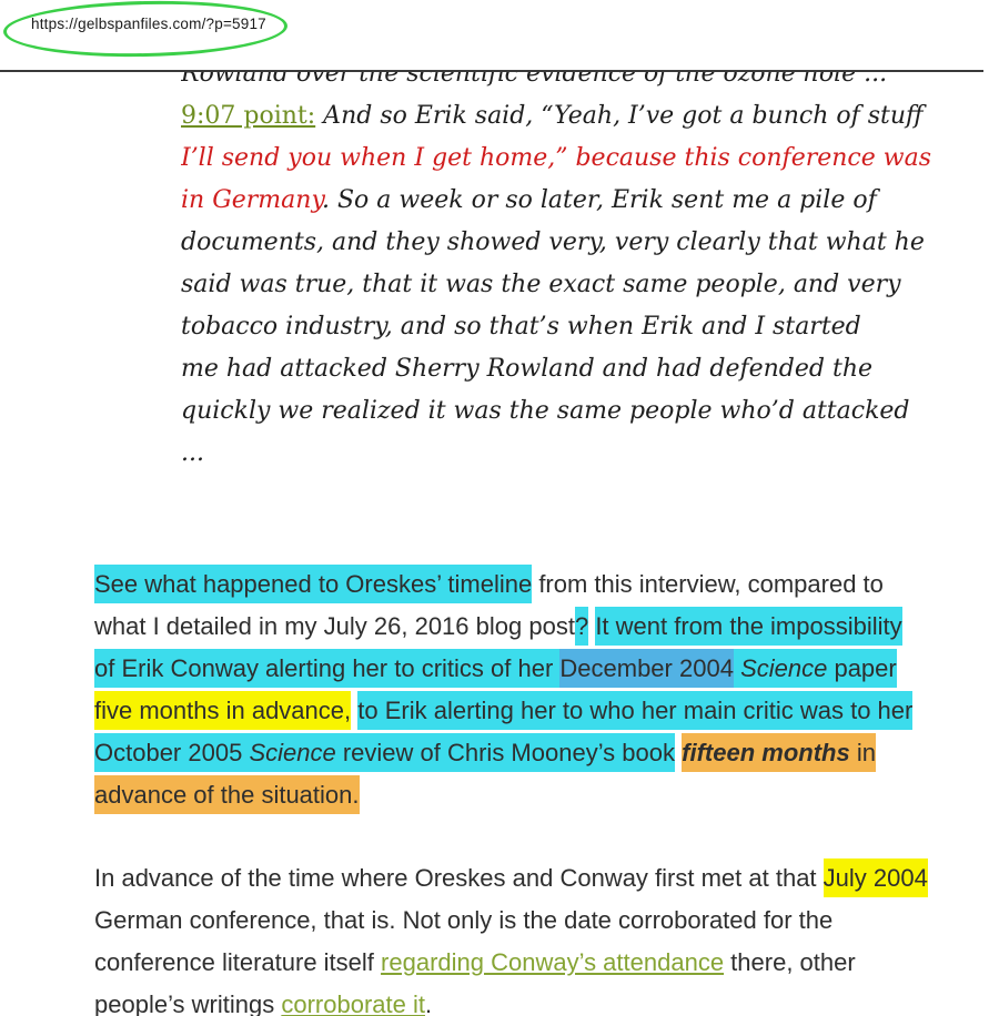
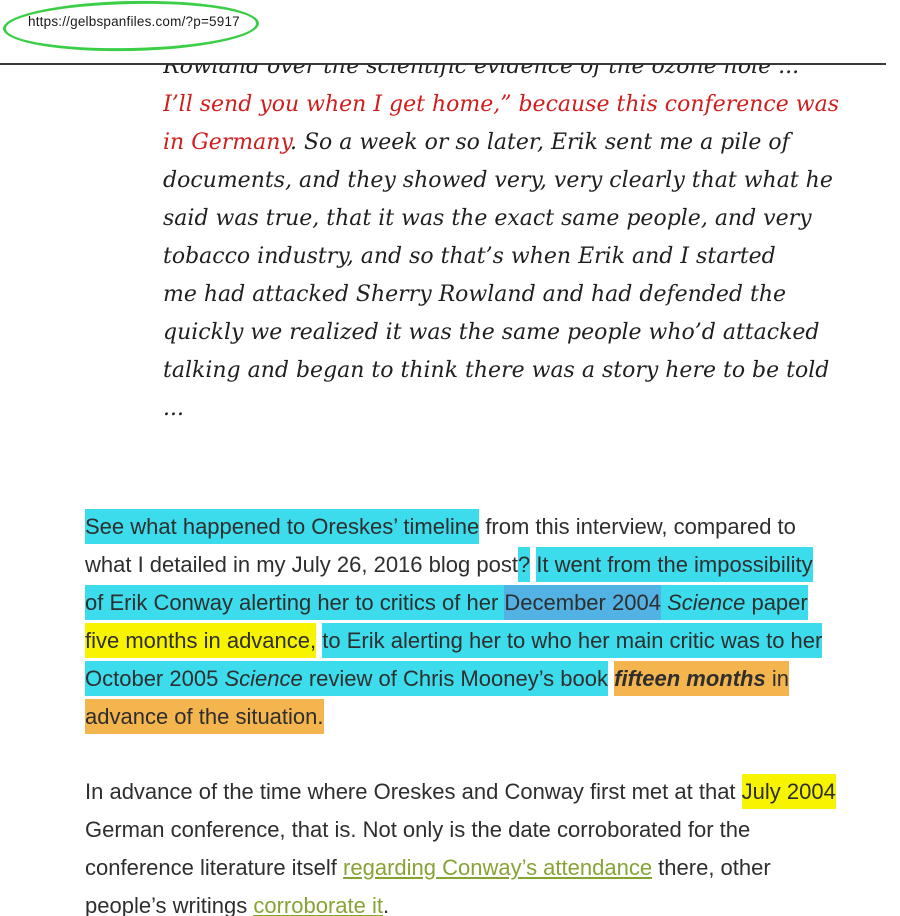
  https://gelbspanfiles.com/?p=5917
  Rowland over the scientific evidence of the ozone hole ...
- 9:07 point: And so Erik said, “Yeah, I’ve got a bunch of stuff
  I’ll send you when I get home,” because this conference was
  in Germany. So a week or so later, Erik sent me a pile of
  documents, and they showed very, very clearly that what he
  said was true, that it was the exact same people, and very
  tobacco industry, and so that’s when Erik and I started
  me had attacked Sherry Rowland and had defended the
  quickly we realized it was the same people who’d attacked
+ talking and began to think there was a story here to be told
  ...
  See what happened to Oreskes’ timeline from this interview, compared to
  what I detailed in my July 26, 2016 blog post? It went from the impossibility
  of Erik Conway alerting her to critics of her December 2004 Science paper
  five months in advance, to Erik alerting her to who her main critic was to her
  October 2005 Science review of Chris Mooney’s book fifteen months in
  advance of the situation.
  In advance of the time where Oreskes and Conway first met at that July 2004
  German conference, that is. Not only is the date corroborated for the
  conference literature itself regarding Conway’s attendance there, other
  people’s writings corroborate it.
